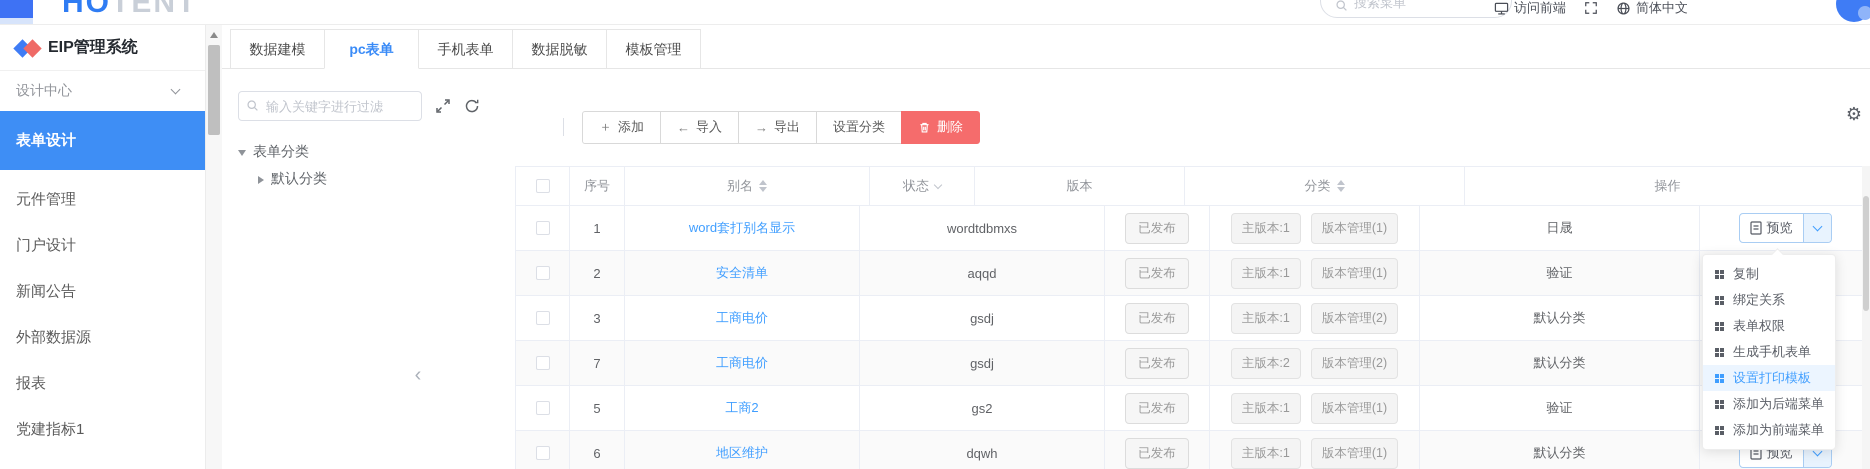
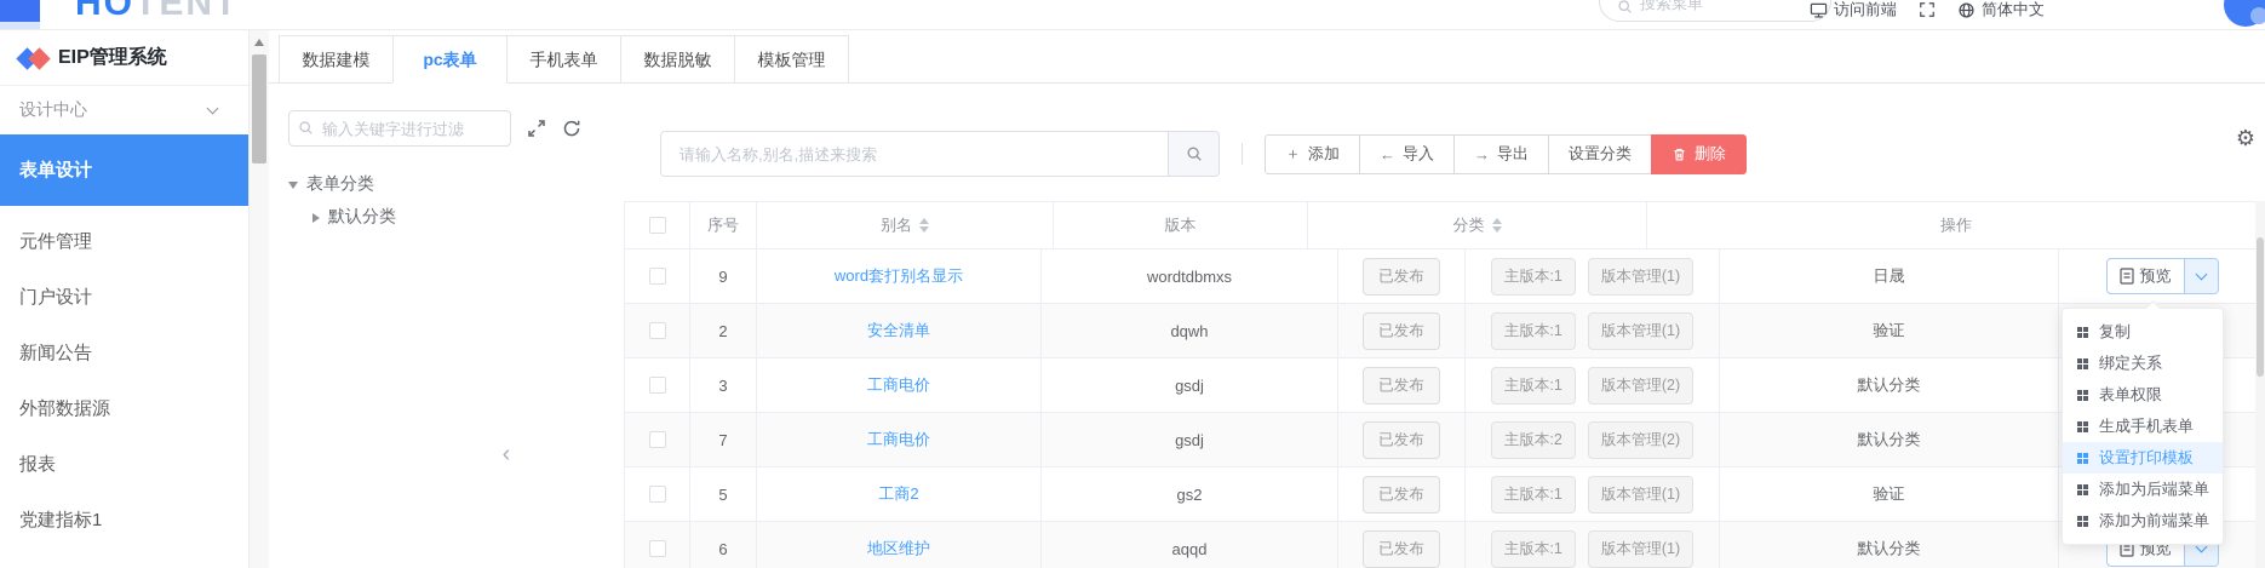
  HOTENT
  搜索菜单
  访问前端
  简体中文
  EIP管理系统
  设计中心
  表单设计
  元件管理
  门户设计
  新闻公告
  外部数据源
  报表
  党建指标1
  数据建模
  pc表单
  手机表单
  数据脱敏
  模板管理
  输入关键字进行过滤
  表单分类
  默认分类
  ‹
+ 请输入名称,别名,描述来搜索
  ＋
  添加
  ←
  导入
  →
  导出
  设置分类
  删除
  ⚙
  序号
  别名
- 状态
  版本
  分类
  操作
- 1
+ 9
  word套打别名显示
  wordtdbmxs
  已发布
  主版本:1
  版本管理(1)
  日晟
  预览
  2
  安全清单
- aqqd
+ dqwh
  已发布
  主版本:1
  版本管理(1)
  验证
  3
  工商电价
  gsdj
  已发布
  主版本:1
  版本管理(2)
  默认分类
  7
  工商电价
  gsdj
  已发布
  主版本:2
  版本管理(2)
  默认分类
  5
  工商2
  gs2
  已发布
  主版本:1
  版本管理(1)
  验证
  6
  地区维护
- dqwh
+ aqqd
  已发布
  主版本:1
  版本管理(1)
  默认分类
  预览
  复制
  绑定关系
  表单权限
  生成手机表单
  设置打印模板
  添加为后端菜单
  添加为前端菜单
